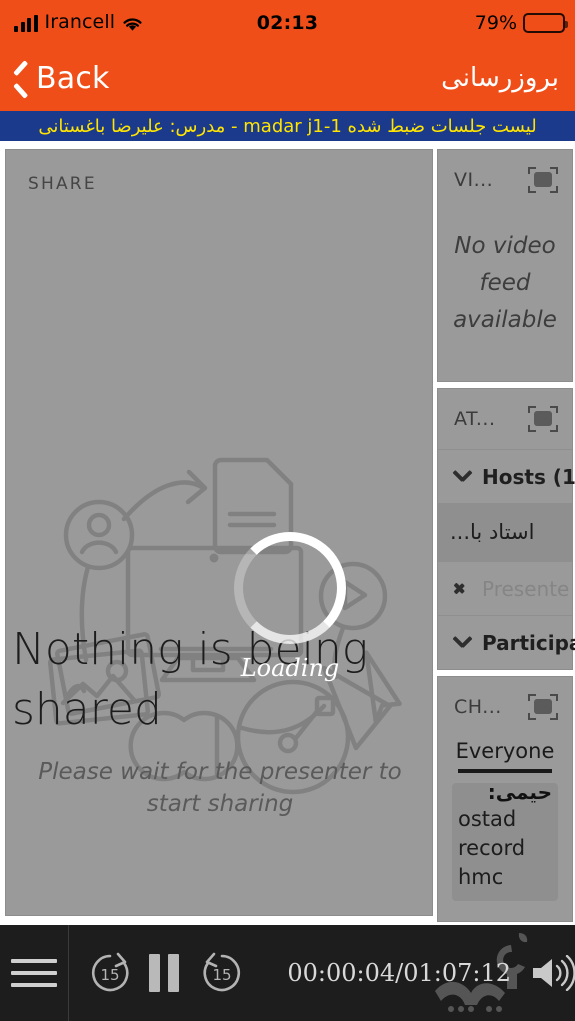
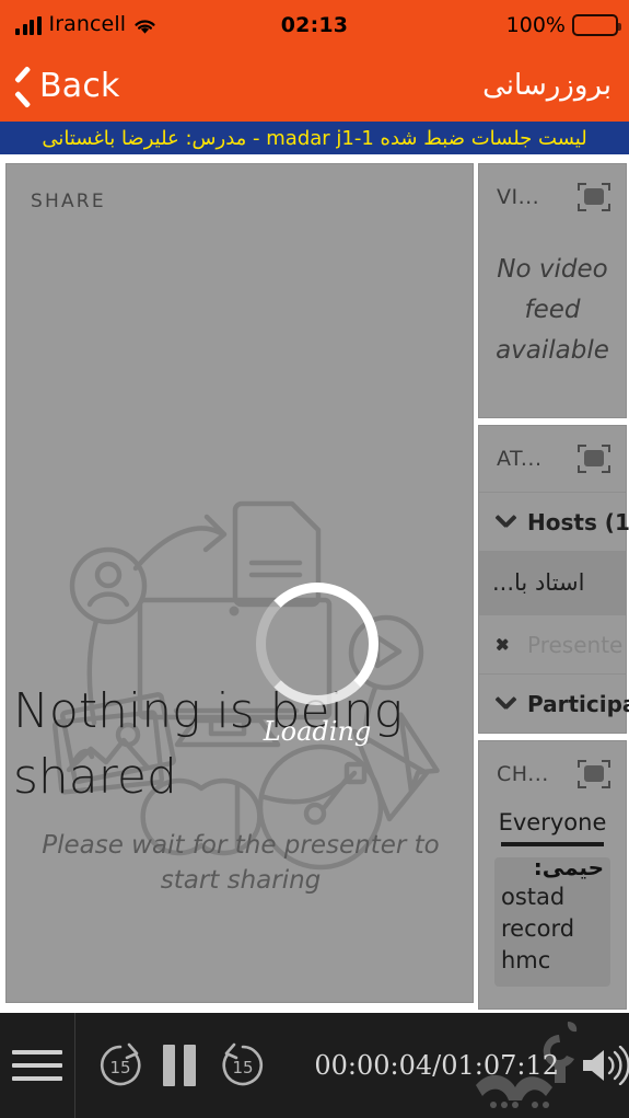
  Irancell
  02:13
- 79%
+ 100%
  Back
  بروزرسانی
  لیست جلسات ضبط شده madar j1-1 - مدرس: علیرضا باغستانی
  SHARE
  Nothing is being shared
  Please wait for the presenter to start sharing
  Loading
  VI...
  No video feed available
  AT...
  Hosts (1
  استاد با...
  Particip
  CH...
  Everyone
  حیمی:
  ostad
  record
  hmc
  15
  15
  00:00:04/01:07:12
